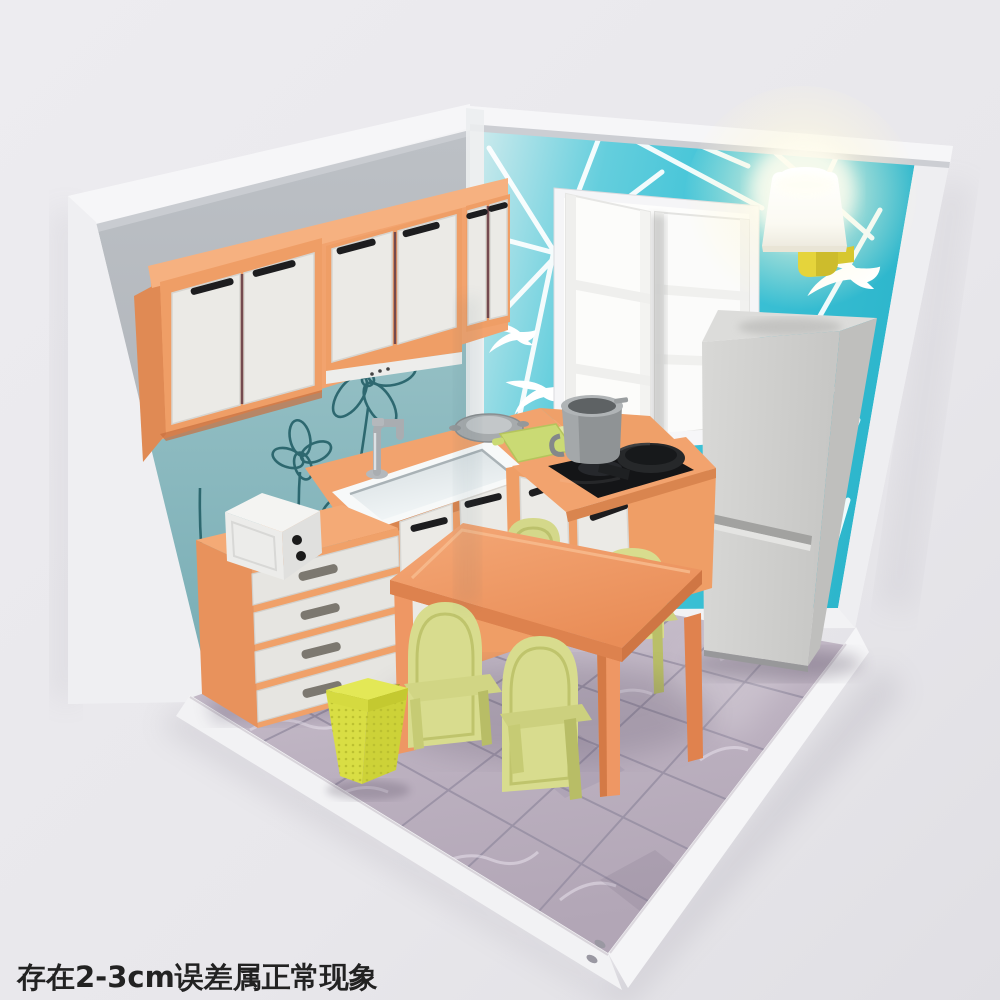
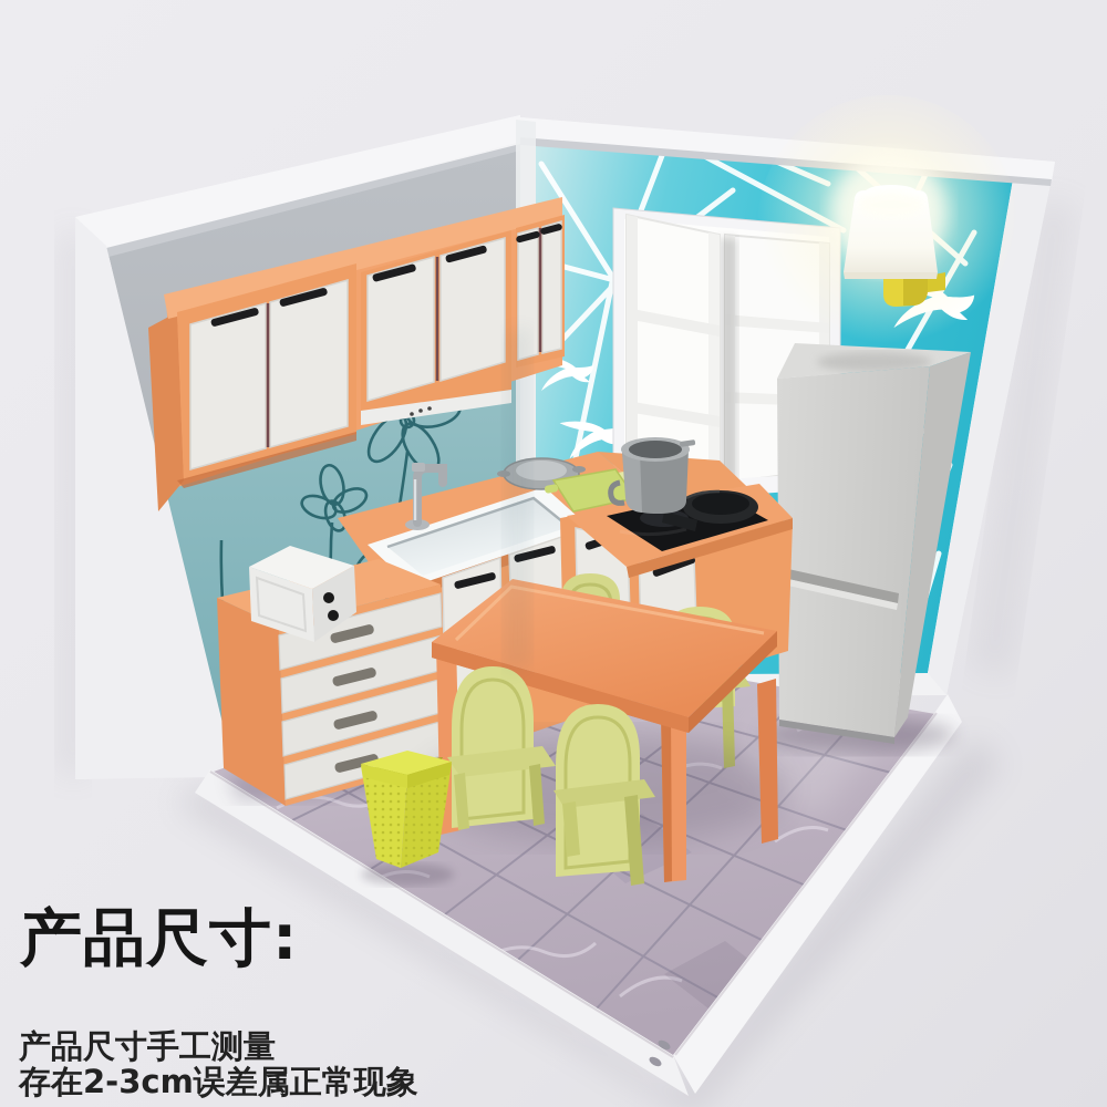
+ 产品尺寸:
+ 产品尺寸手工测量
  存在2-3cm误差属正常现象
